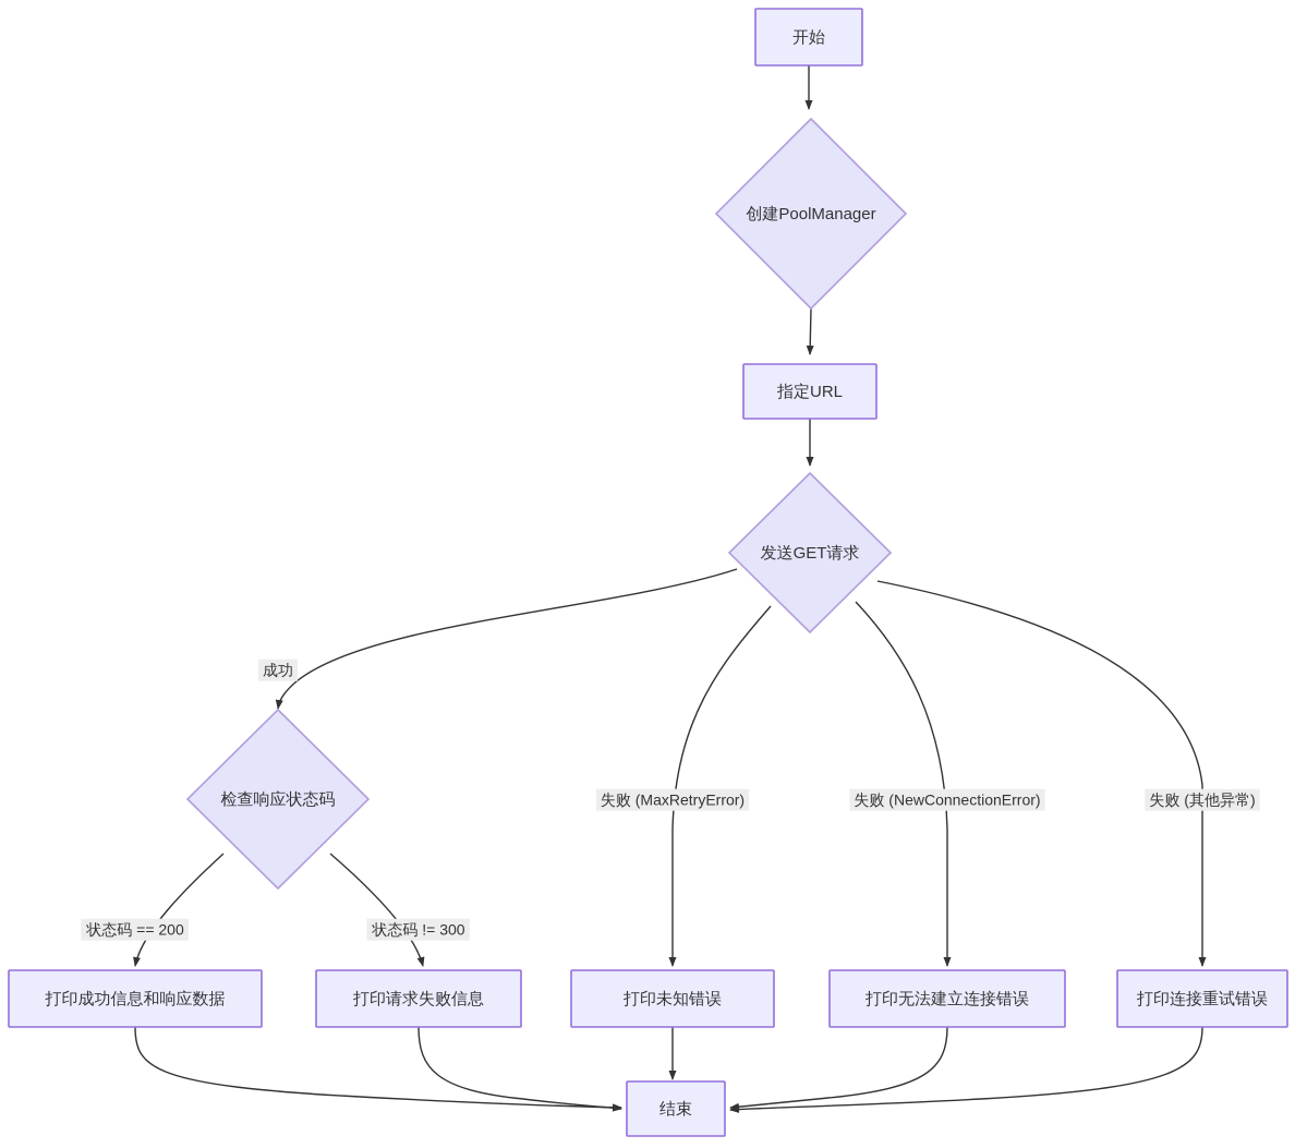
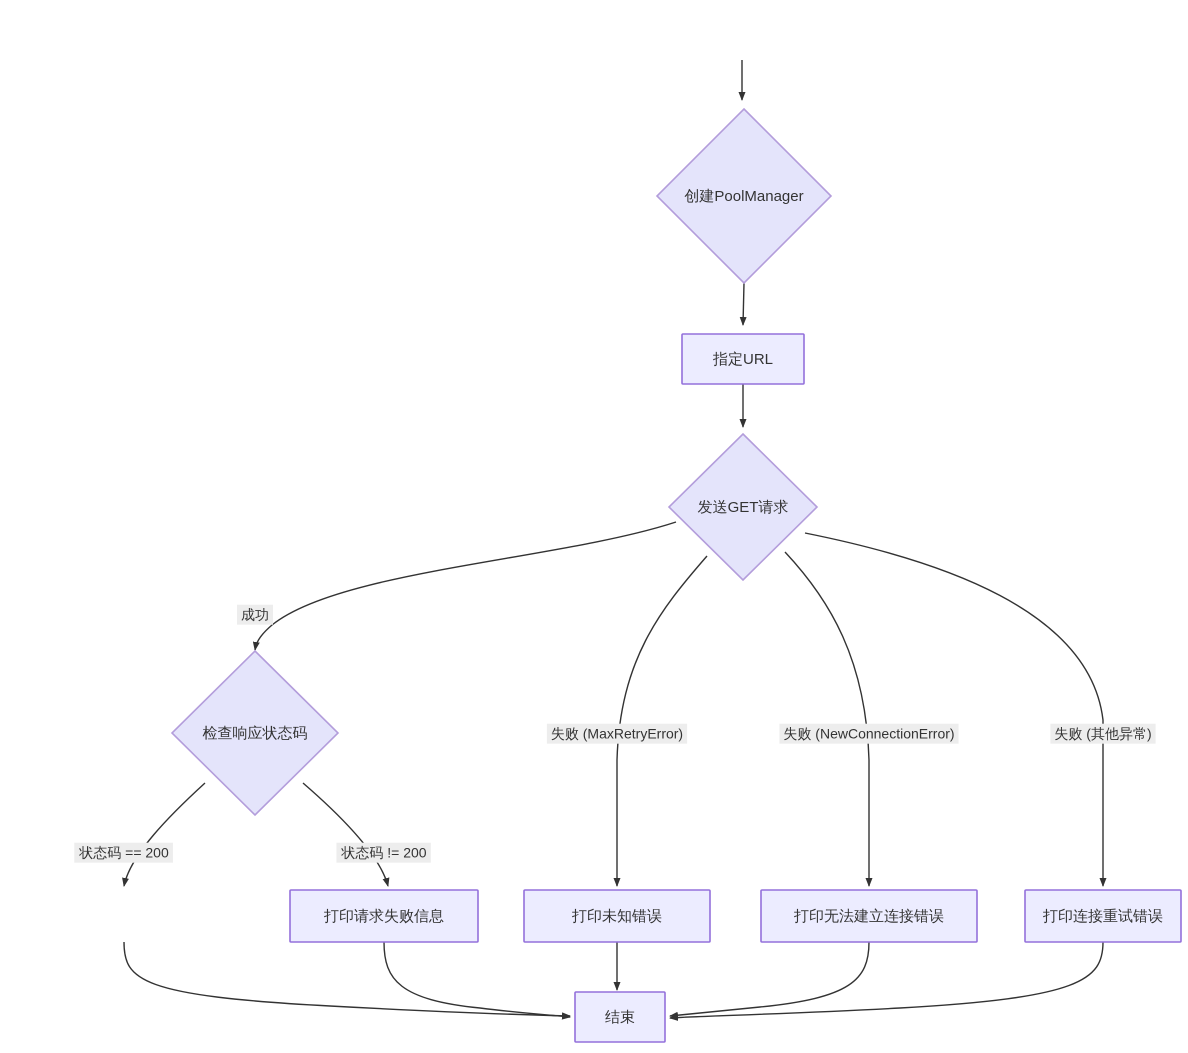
- 开始
  创建PoolManager
  指定URL
  发送GET请求
  检查响应状态码
- 打印成功信息和响应数据
  打印请求失败信息
  打印未知错误
  打印无法建立连接错误
  打印连接重试错误
  结束
  成功
  失败 (MaxRetryError)
  失败 (NewConnectionError)
  失败 (其他异常)
  状态码 == 200
- 状态码 != 300
+ 状态码 != 200
